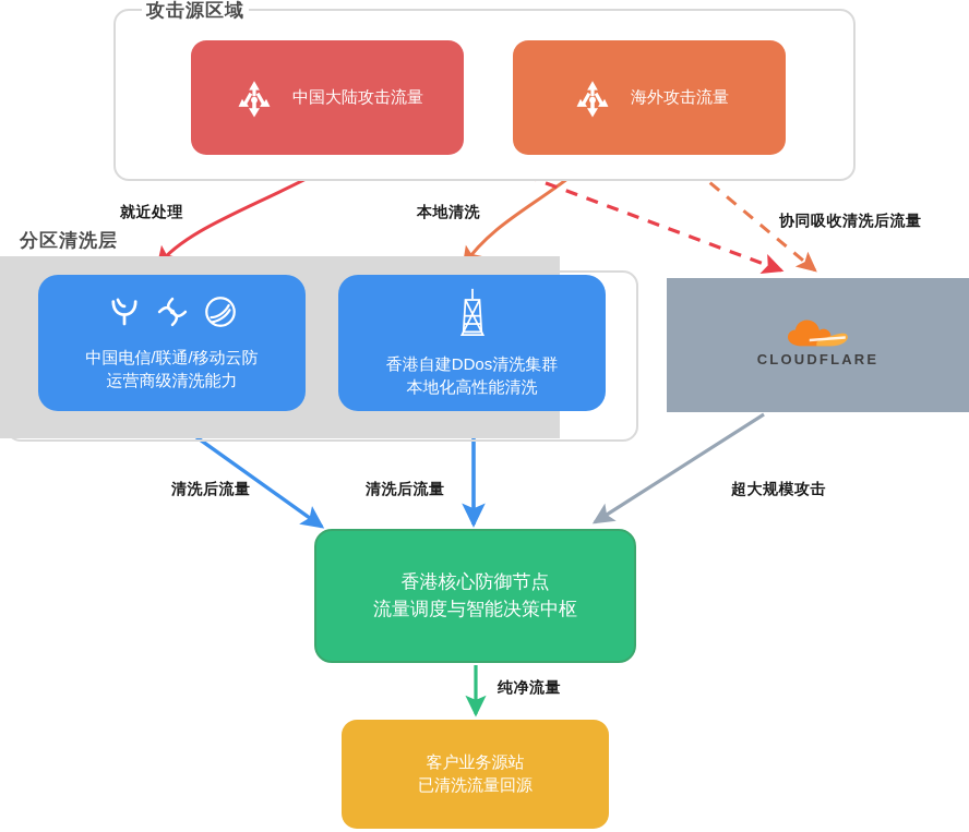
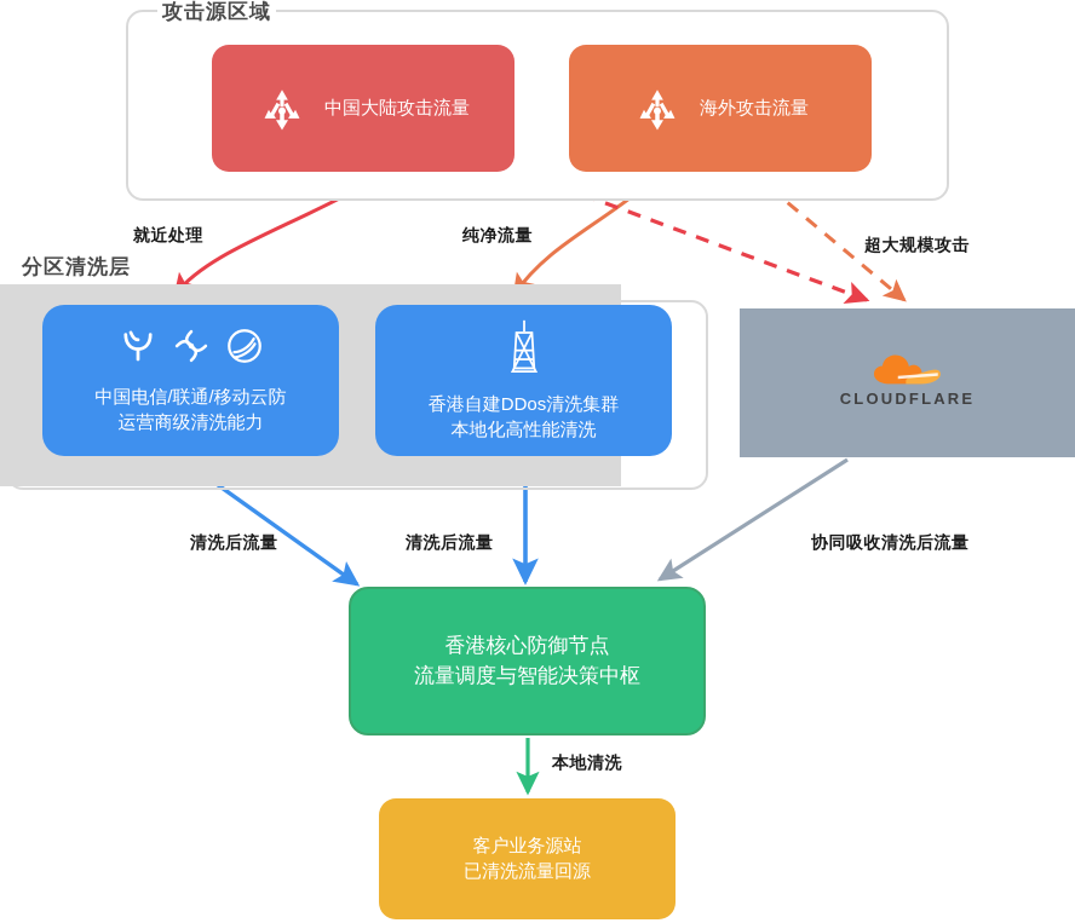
  攻击源区域
  分区清洗层
  中国大陆攻击流量
  海外攻击流量
  中国电信/联通/移动云防
  运营商级清洗能力
  香港自建DDos清洗集群
  本地化高性能清洗
  CLOUDFLARE
  香港核心防御节点
  流量调度与智能决策中枢
  客户业务源站
  已清洗流量回源
  就近处理
- 本地清洗
+ 纯净流量
- 协同吸收清洗后流量
+ 超大规模攻击
  清洗后流量
  清洗后流量
- 超大规模攻击
+ 协同吸收清洗后流量
- 纯净流量
+ 本地清洗
